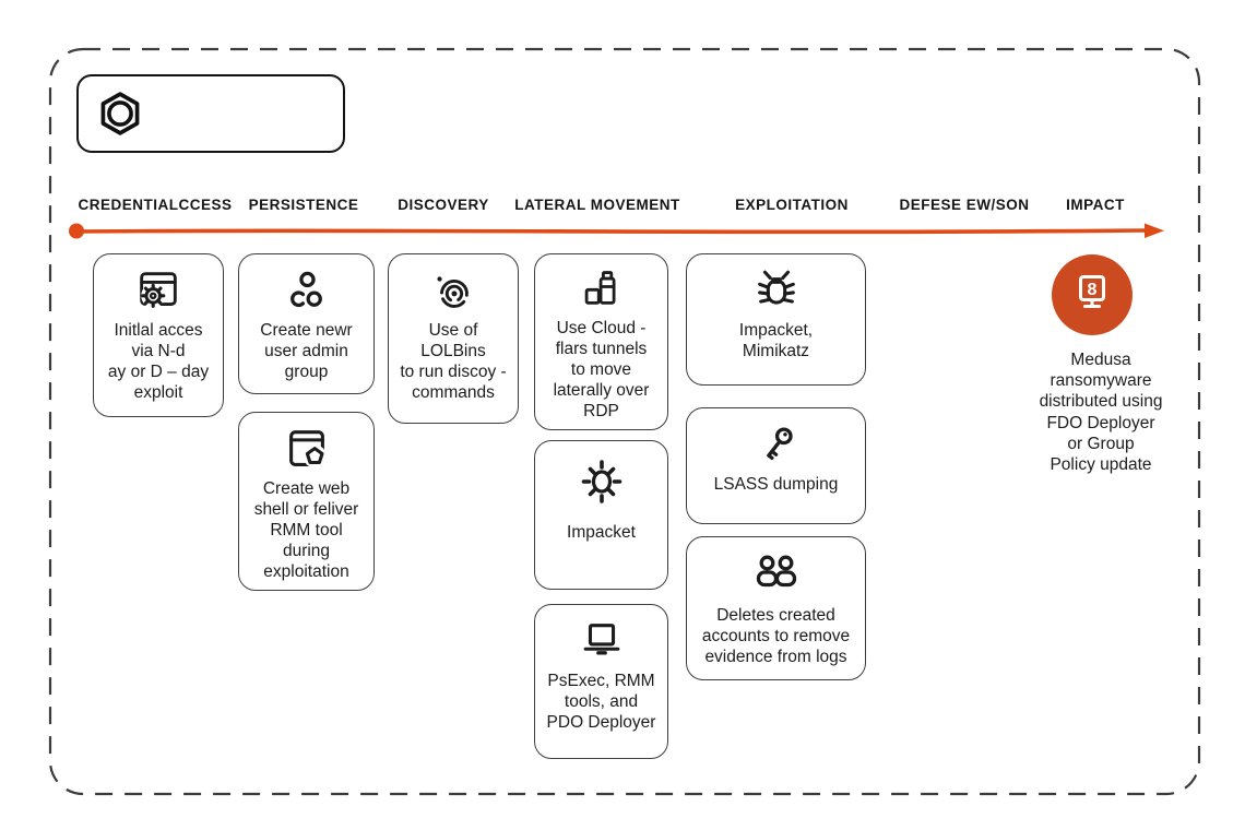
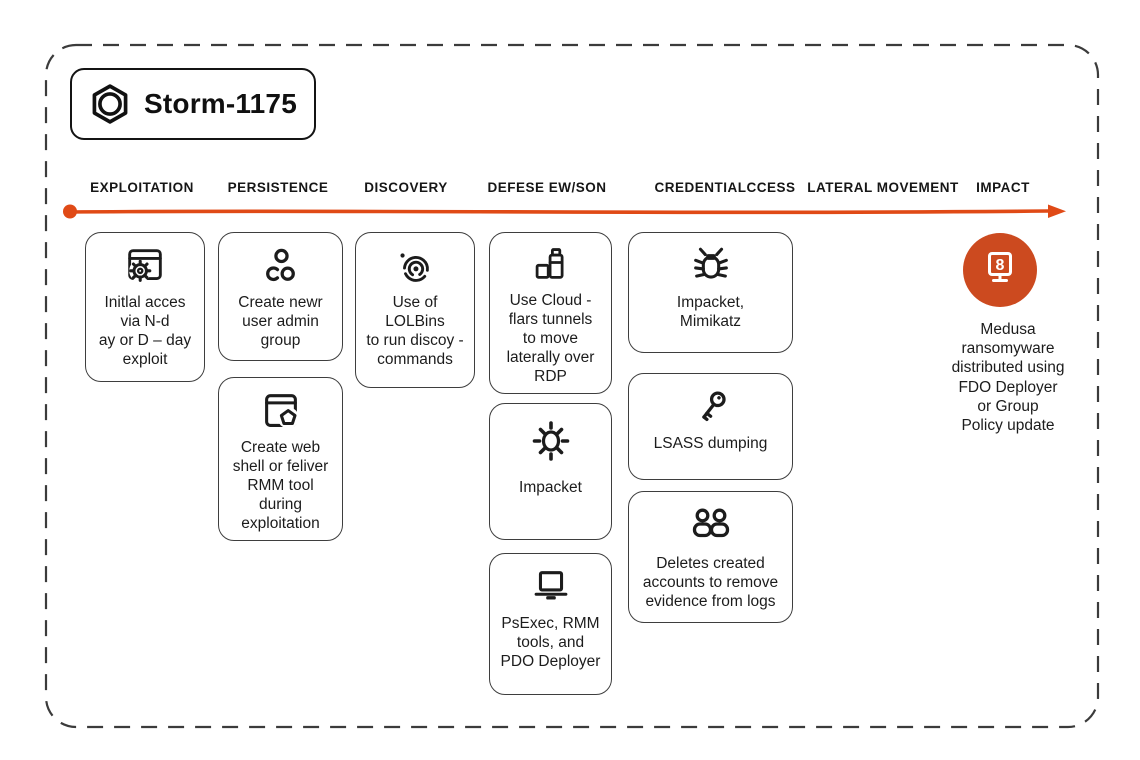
+ Storm-1175
- CREDENTIALCCESS
+ EXPLOITATION
  PERSISTENCE
  DISCOVERY
- LATERAL MOVEMENT
+ DEFESE EW/SON
- EXPLOITATION
+ CREDENTIALCCESS
- DEFESE EW/SON
+ LATERAL MOVEMENT
  IMPACT
  Initlal acces
  via N-d
  ay or D – day
  exploit
  Create newr
  user admin
  group
  Create web
  shell or feliver
  RMM tool
  during
  exploitation
  Use of LOLBins
  to run discoy -
  commands
  Use Cloud -
  flars tunnels
  to move
  laterally over
  RDP
  Impacket
  PsExec, RMM
  tools, and
  PDO Deployer
  Impacket,
  Mimikatz
  LSASS dumping
  Deletes created
  accounts to remove
  evidence from logs
  8
  Medusa
  ransomyware
  distributed using
  FDO Deployer
  or Group
  Policy update
